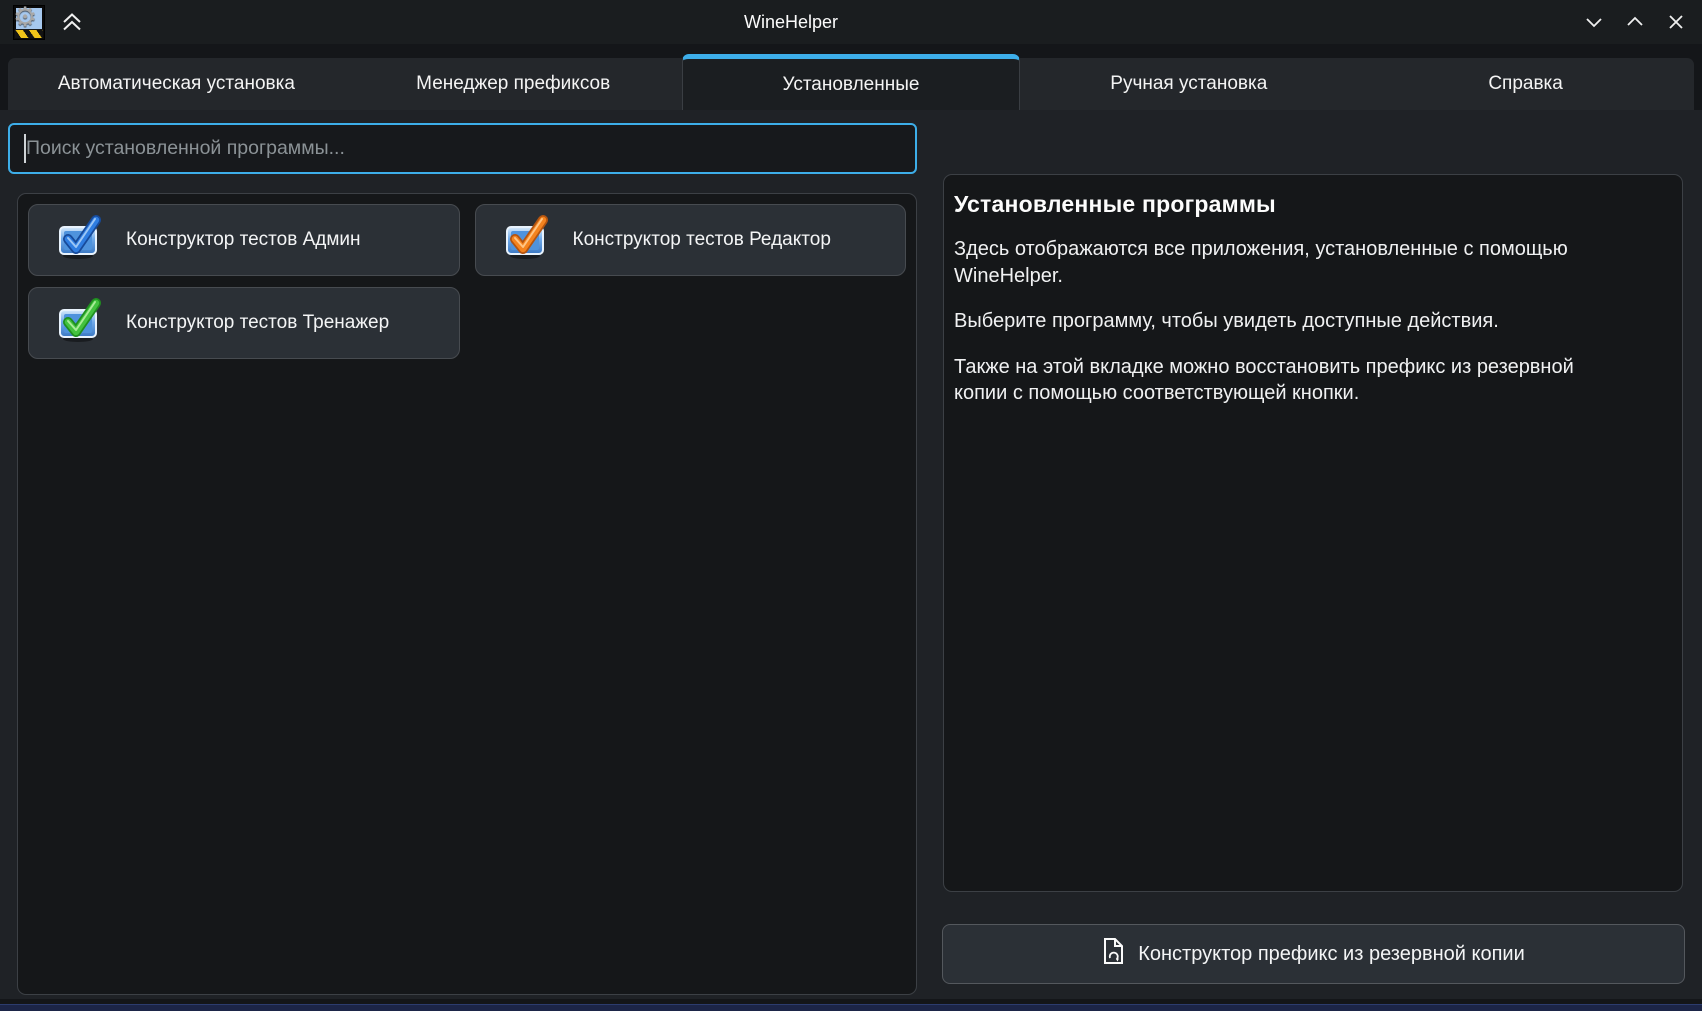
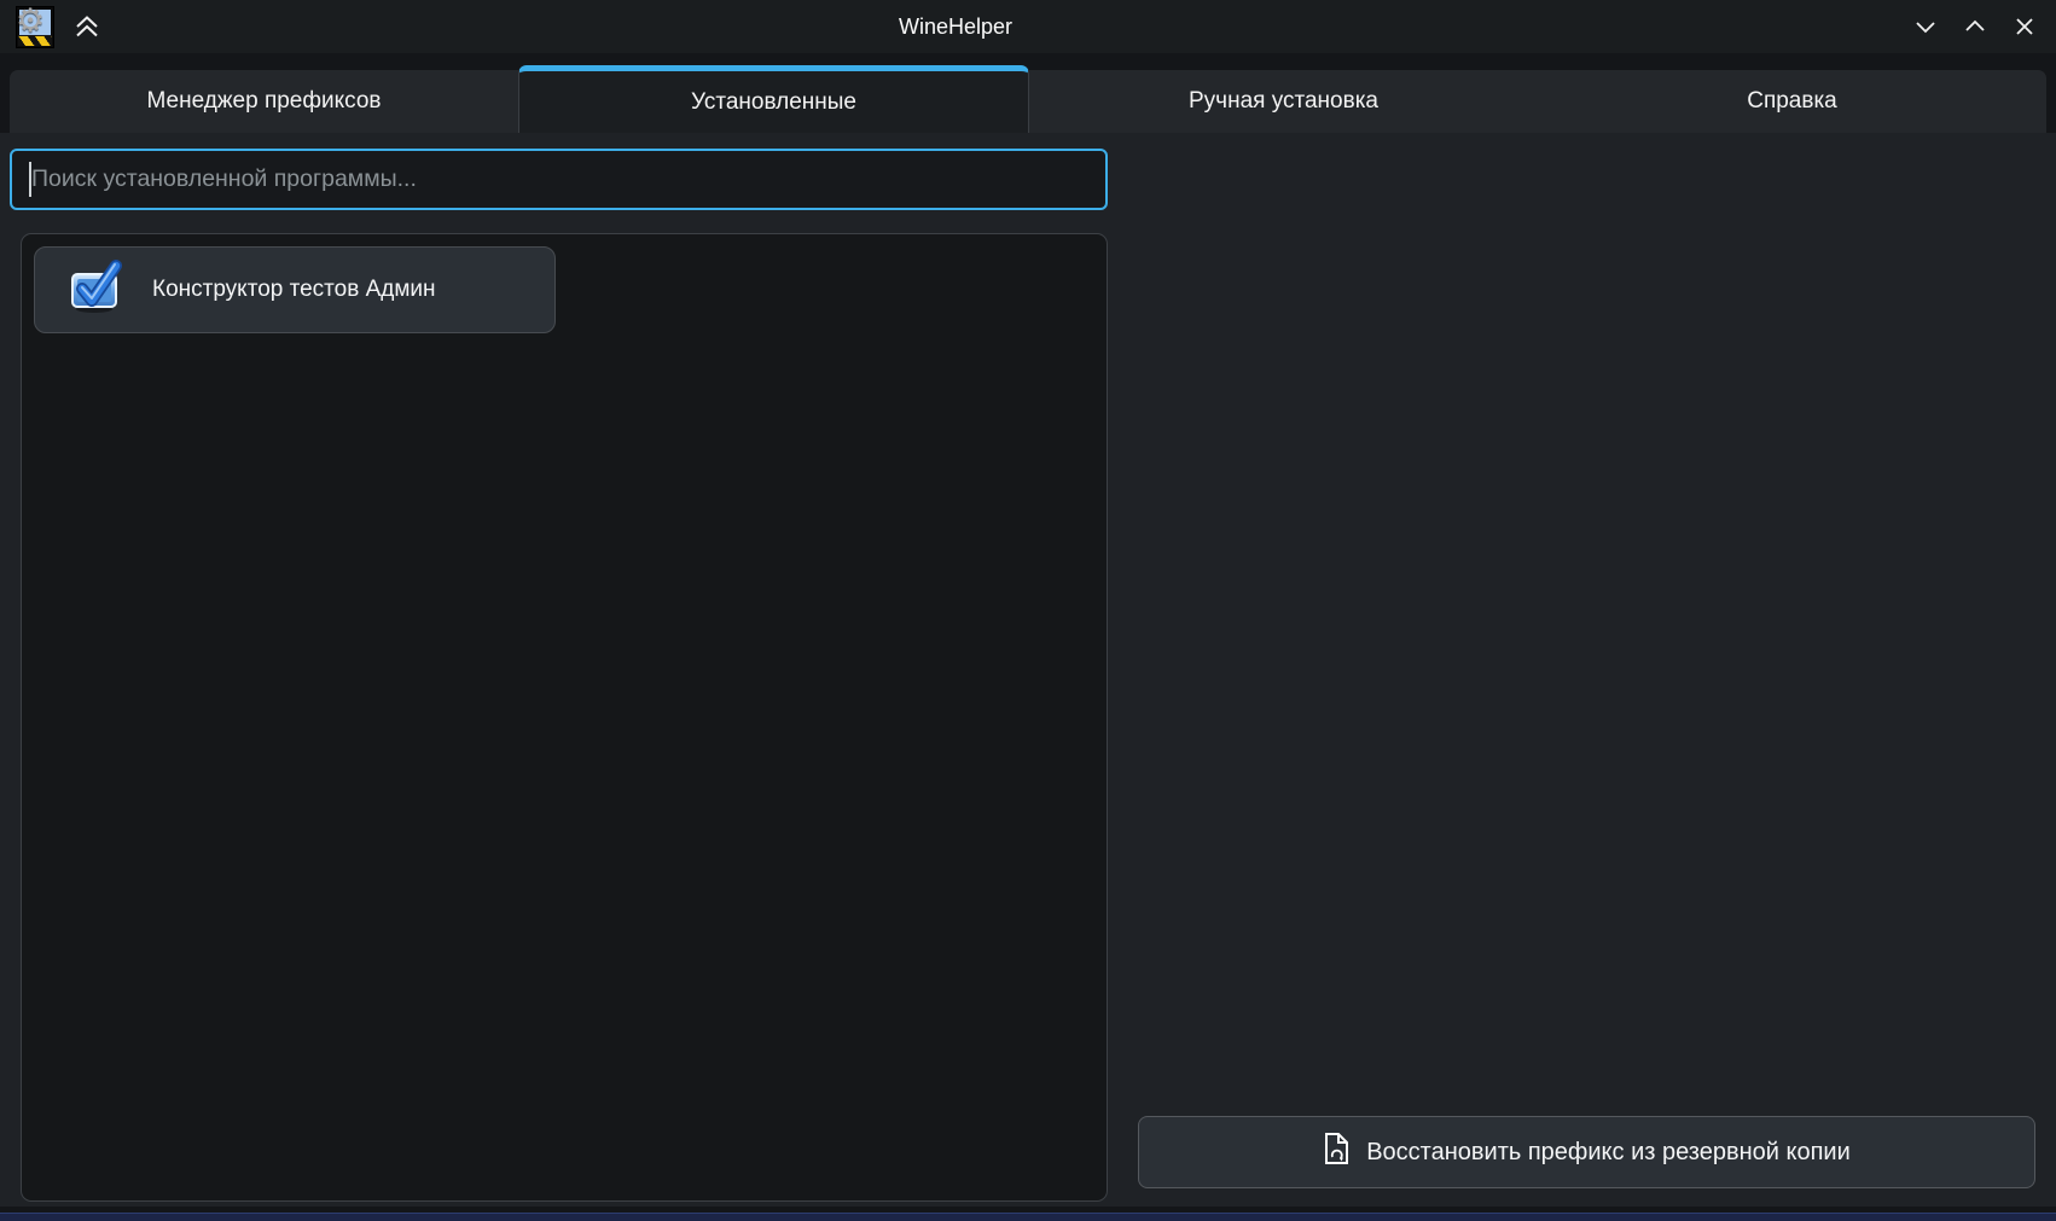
  ⚙
  WineHelper
- Автоматическая установка
  Менеджер префиксов
  Установленные
  Ручная установка
  Справка
  Поиск установленной программы...
  Конструктор тестов Админ
- Конструктор тестов Редактор
- Конструктор тестов Тренажер
- Установленные программы
- Здесь отображаются все приложения, установленные с помощью WineHelper.
- Выберите программу, чтобы увидеть доступные действия.
- Также на этой вкладке можно восстановить префикс из резервной копии с помощью соответствующей кнопки.
- Конструктор префикс из резервной копии
+ Восстановить префикс из резервной копии
